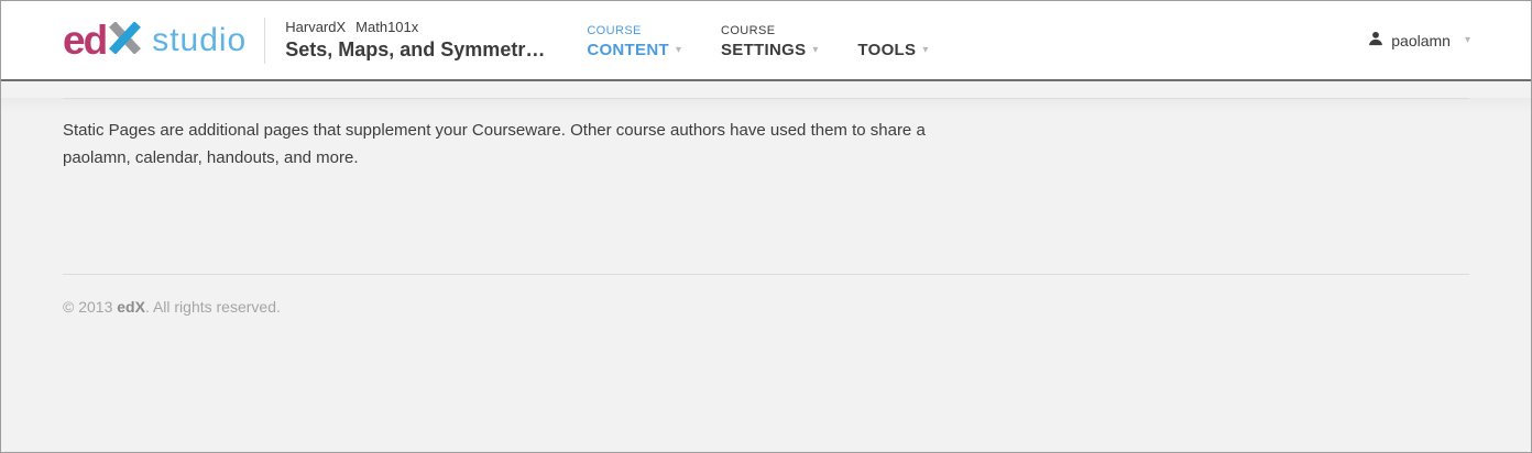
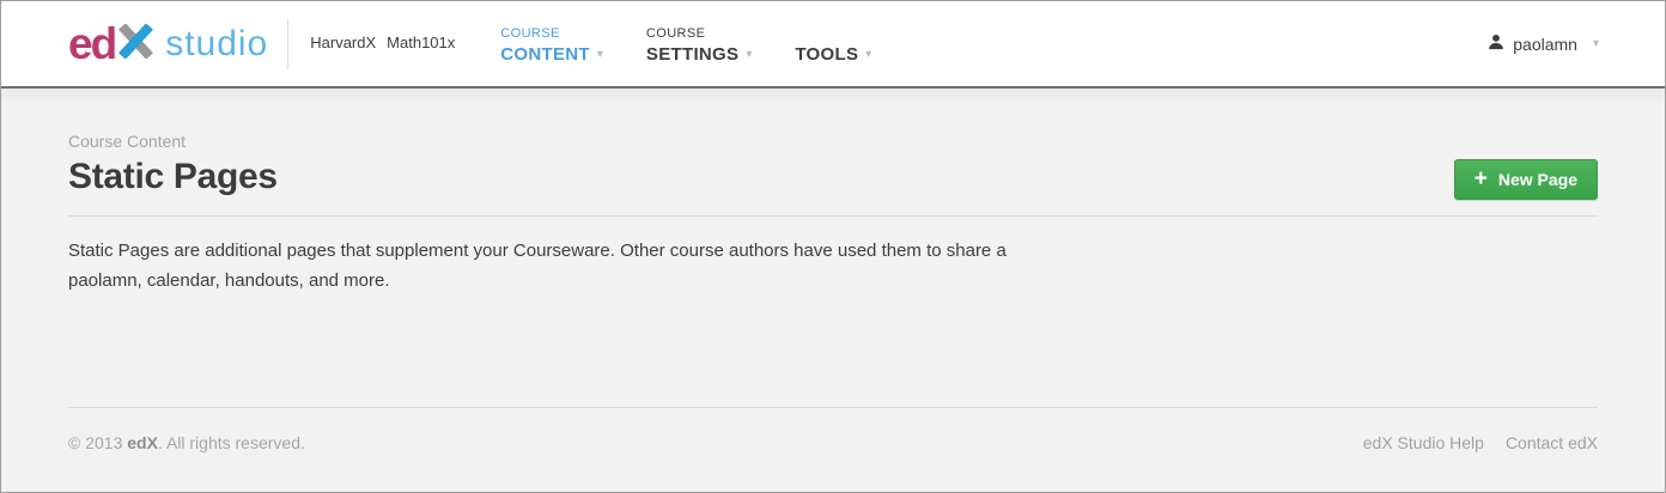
  ed
  studio
  HarvardX
  Math101x
- Sets, Maps, and Symmetr…
  COURSE
  CONTENT
  ▾
  COURSE
  SETTINGS
  ▾
  TOOLS
  ▾
  paolamn
  ▾
+ Course Content
+ Static Pages
+ +
+ New Page
  Static Pages are additional pages that supplement your Courseware. Other course authors have used them to share a paolamn, calendar, handouts, and more.
  © 2013 edX. All rights reserved.
+ edX Studio Help
+ Contact edX
